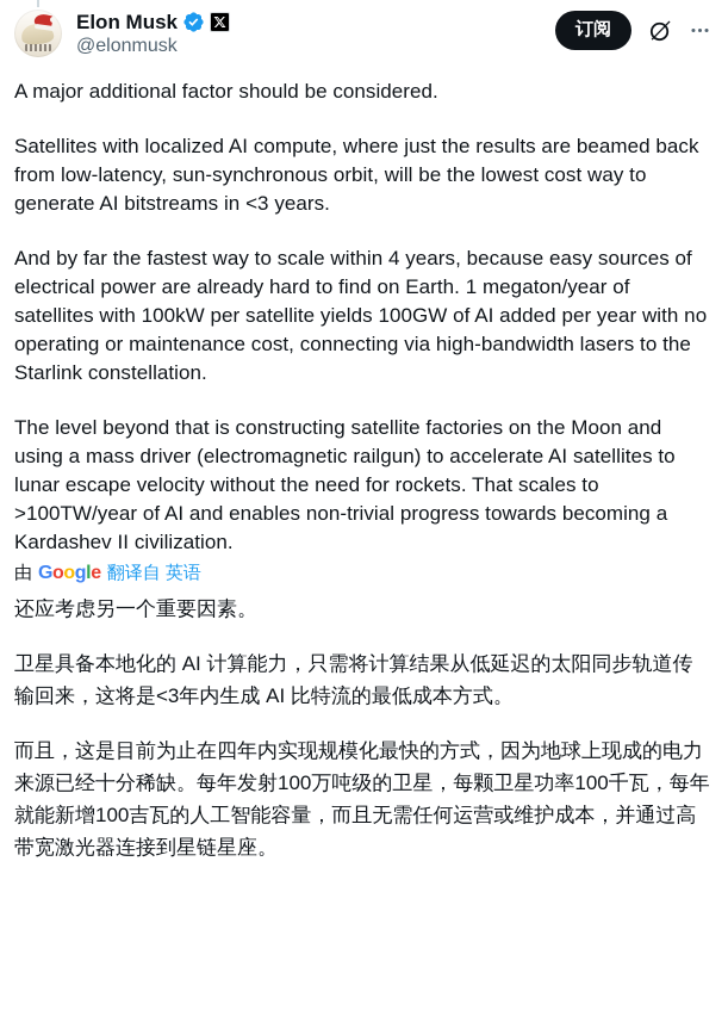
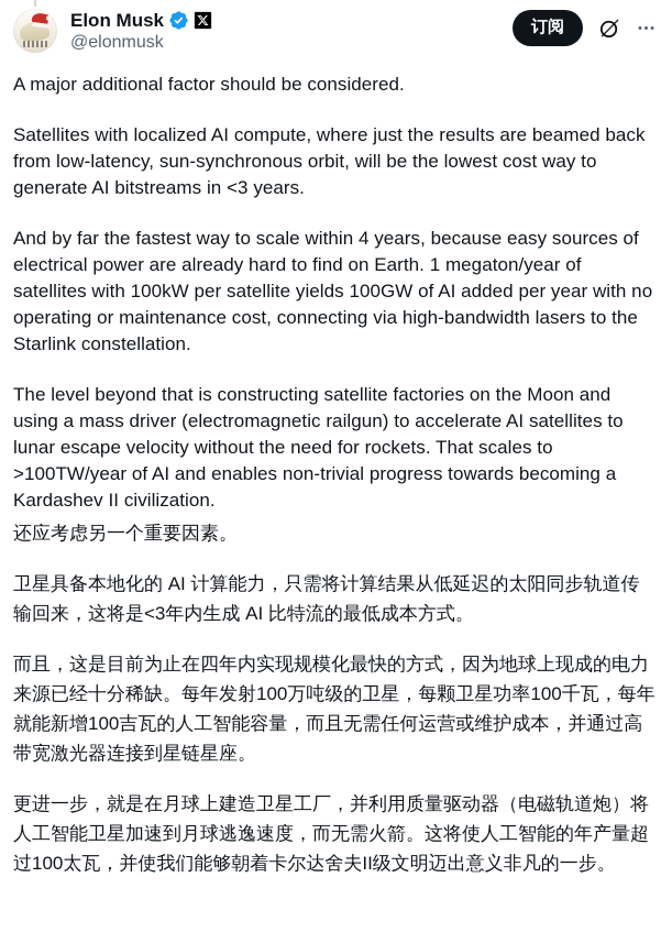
  Elon Musk
  @elonmusk
  订阅
  A major additional factor should be considered.
  Satellites with localized AI compute, where just the results are beamed back from low-latency, sun-synchronous orbit, will be the lowest cost way to generate AI bitstreams in <3 years.
  And by far the fastest way to scale within 4 years, because easy sources of electrical power are already hard to find on Earth. 1 megaton/year of satellites with 100kW per satellite yields 100GW of AI added per year with no operating or maintenance cost, connecting via high-bandwidth lasers to the Starlink constellation.
  The level beyond that is constructing satellite factories on the Moon and using a mass driver (electromagnetic railgun) to accelerate AI satellites to lunar escape velocity without the need for rockets. That scales to >100TW/year of AI and enables non-trivial progress towards becoming a Kardashev II civilization.
- 由
- Google
- 翻译自 英语
  还应考虑另一个重要因素。
  卫星具备本地化的 AI 计算能力，只需将计算结果从低延迟的太阳同步轨道传输回来，这将是<3年内生成 AI 比特流的最低成本方式。
  而且，这是目前为止在四年内实现规模化最快的方式，因为地球上现成的电力来源已经十分稀缺。每年发射100万吨级的卫星，每颗卫星功率100千瓦，每年就能新增100吉瓦的人工智能容量，而且无需任何运营或维护成本，并通过高带宽激光器连接到星链星座。
+ 更进一步，就是在月球上建造卫星工厂，并利用质量驱动器（电磁轨道炮）将人工智能卫星加速到月球逃逸速度，而无需火箭。这将使人工智能的年产量超过100太瓦，并使我们能够朝着卡尔达舍夫II级文明迈出意义非凡的一步。
